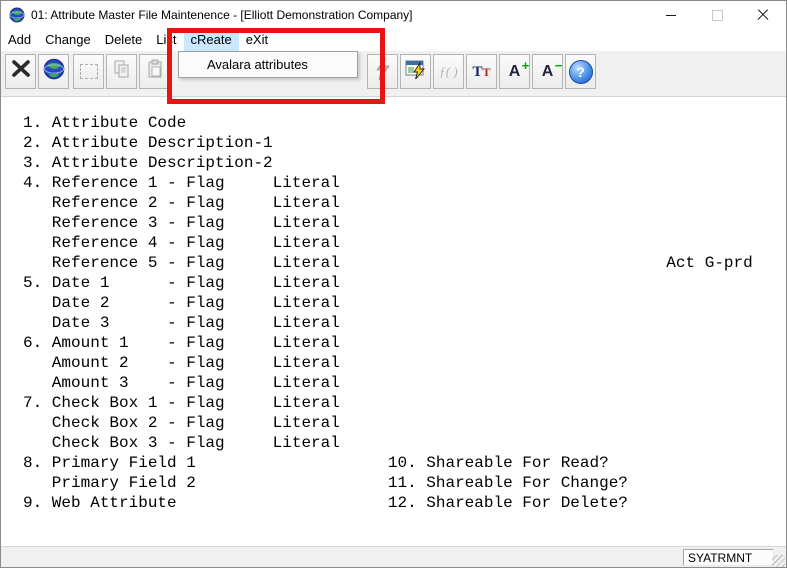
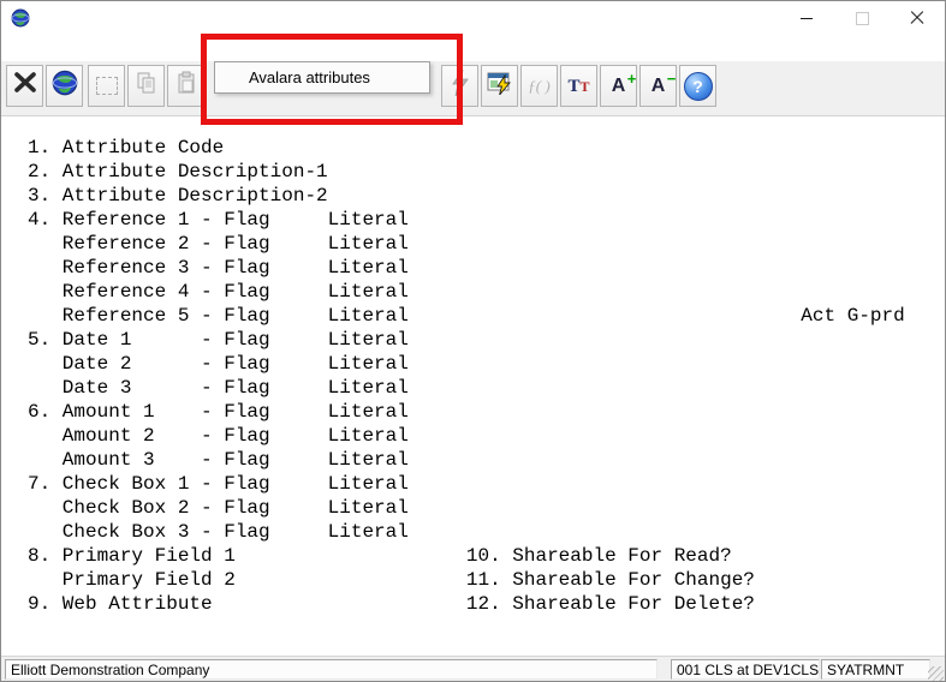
- 01: Attribute Master File Maintenence - [Elliott Demonstration Company]
- Add
- Change
- Delete
- List
- cReate
- eXit
  ƒ( )
  TT
  A
  +
  A
  −
  ?
  1. Attribute Code
  2. Attribute Description-1
  3. Attribute Description-2
  4. Reference 1 - Flag Literal
  Reference 2 - Flag Literal
  Reference 3 - Flag Literal
  Reference 4 - Flag Literal
  Reference 5 - Flag Literal Act G-prd
  5. Date 1 - Flag Literal
  Date 2 - Flag Literal
  Date 3 - Flag Literal
  6. Amount 1 - Flag Literal
  Amount 2 - Flag Literal
  Amount 3 - Flag Literal
  7. Check Box 1 - Flag Literal
  Check Box 2 - Flag Literal
  Check Box 3 - Flag Literal
  8. Primary Field 1 10. Shareable For Read?
  Primary Field 2 11. Shareable For Change?
  9. Web Attribute 12. Shareable For Delete?
  Avalara attributes
+ Elliott Demonstration Company
+ 001 CLS at DEV1CLS
  SYATRMNT
